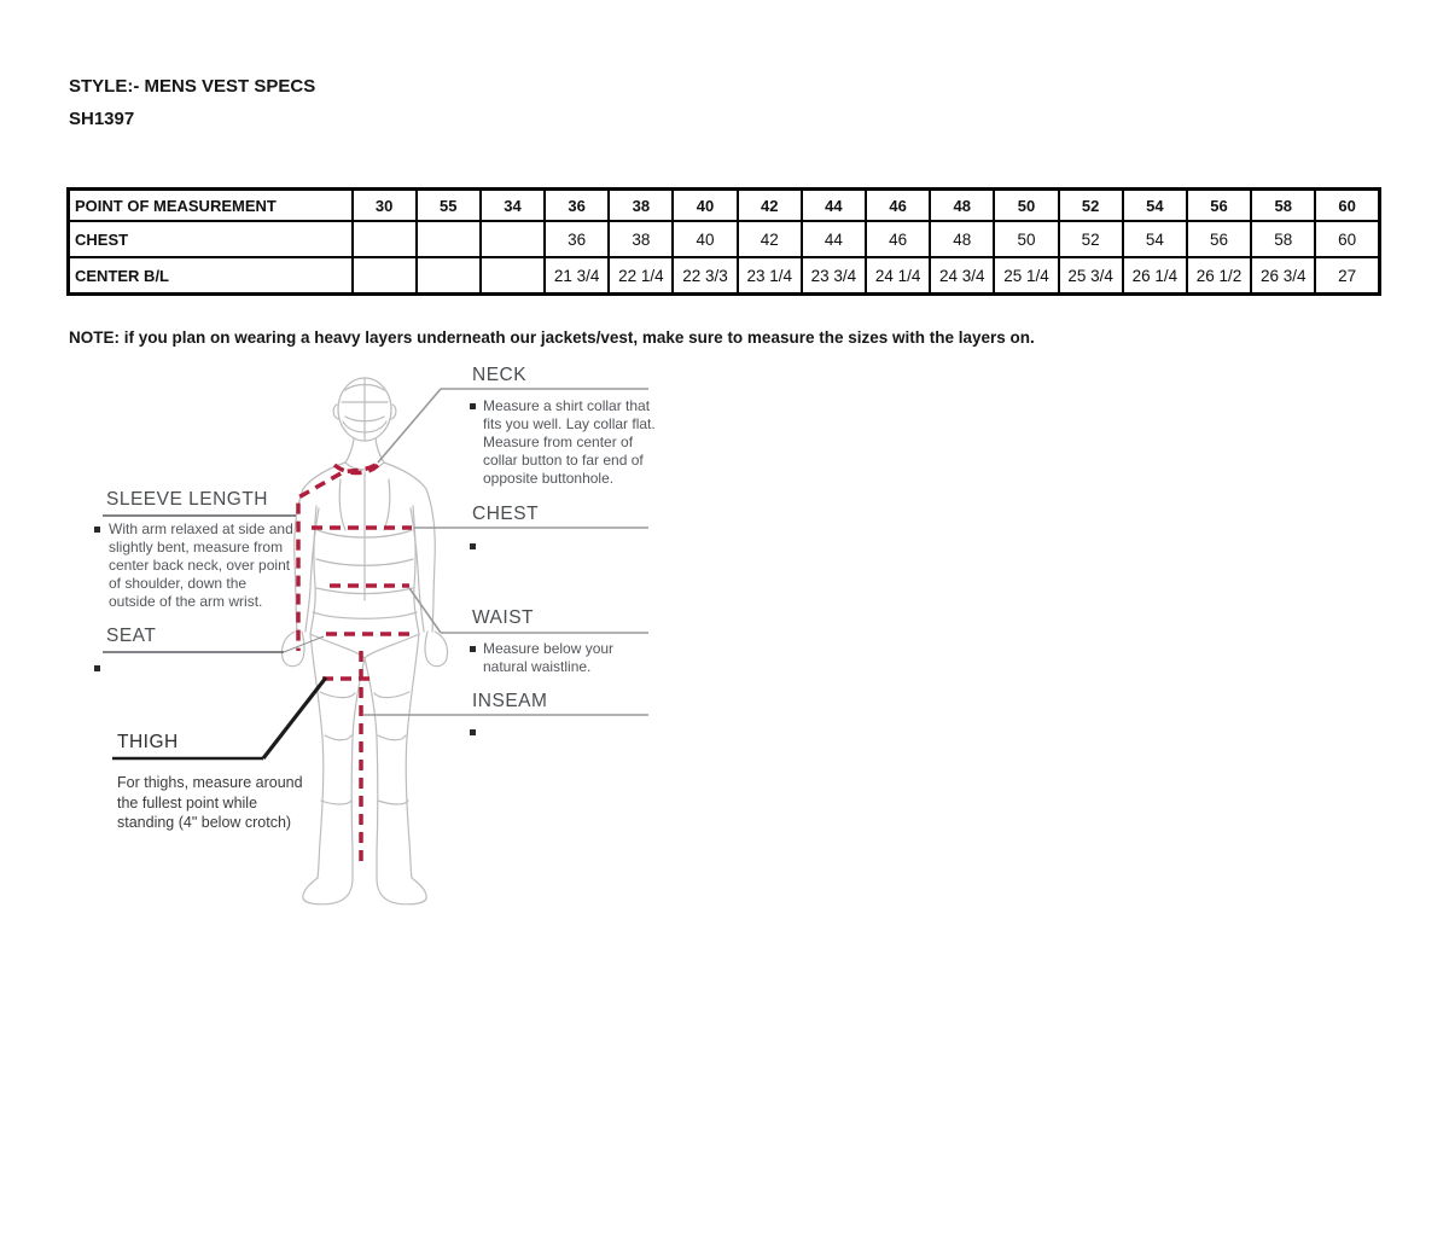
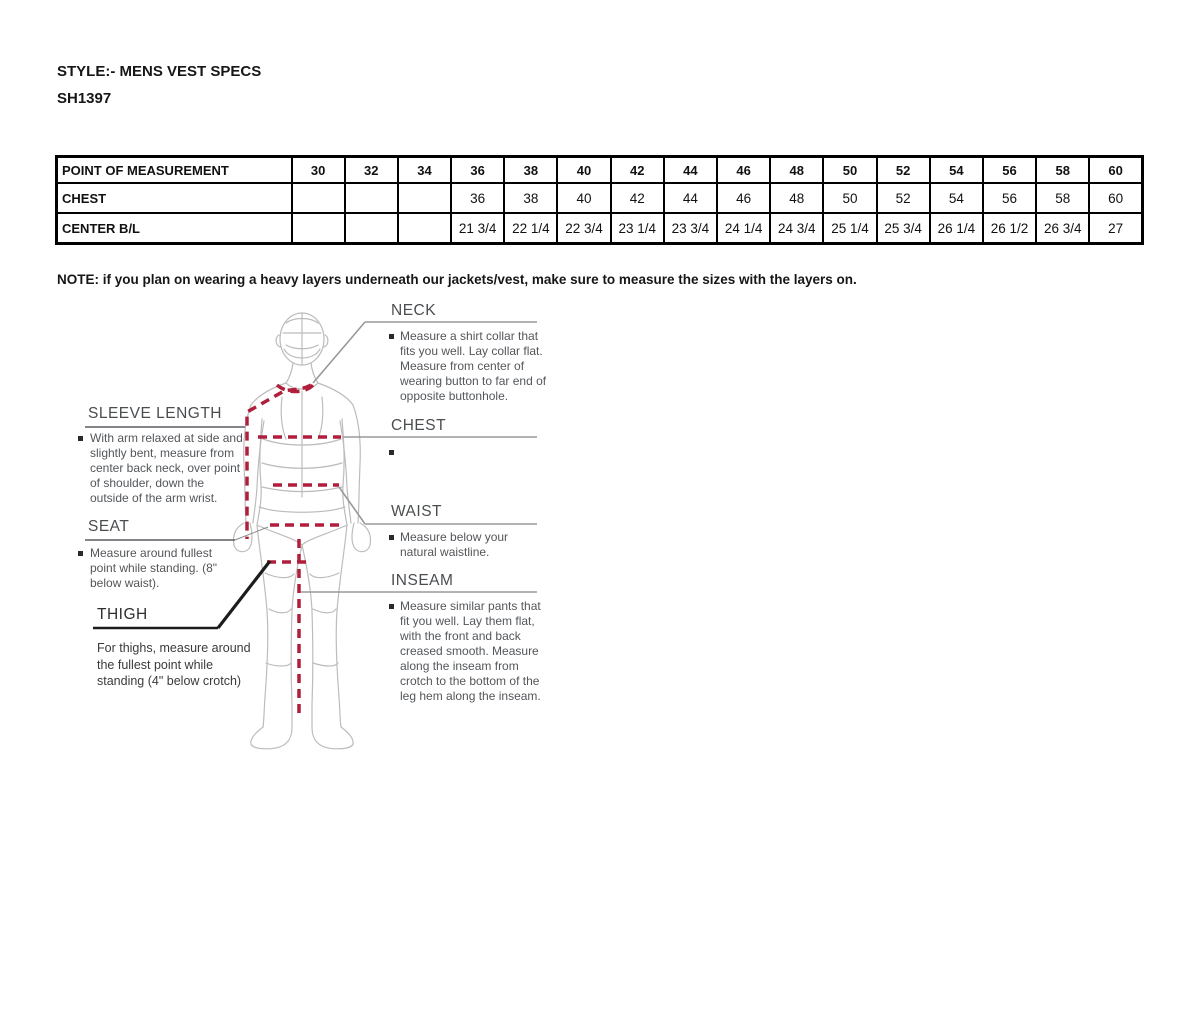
  STYLE:- MENS VEST SPECS
  SH1397
- POINT OF MEASUREMENT	30	55	34	36	38	40	42	44	46	48	50	52	54	56	58	60
+ POINT OF MEASUREMENT	30	32	34	36	38	40	42	44	46	48	50	52	54	56	58	60
  CHEST				36	38	40	42	44	46	48	50	52	54	56	58	60
- CENTER B/L				21 3/4	22 1/4	22 3/3	23 1/4	23 3/4	24 1/4	24 3/4	25 1/4	25 3/4	26 1/4	26 1/2	26 3/4	27
+ CENTER B/L				21 3/4	22 1/4	22 3/4	23 1/4	23 3/4	24 1/4	24 3/4	25 1/4	25 3/4	26 1/4	26 1/2	26 3/4	27
  NOTE: if you plan on wearing a heavy layers underneath our jackets/vest, make sure to measure the sizes with the layers on.
  NECK
- Measure a shirt collar that fits you well. Lay collar flat. Measure from center of collar button to far end of opposite buttonhole.
+ Measure a shirt collar that fits you well. Lay collar flat. Measure from center of wearing button to far end of opposite buttonhole.
  CHEST
  WAIST
  Measure below your natural waistline.
  INSEAM
+ Measure similar pants that fit you well. Lay them flat, with the front and back creased smooth. Measure along the inseam from crotch to the bottom of the leg hem along the inseam.
  SLEEVE LENGTH
  With arm relaxed at side and slightly bent, measure from center back neck, over point of shoulder, down the outside of the arm wrist.
  SEAT
+ Measure around fullest point while standing. (8" below waist).
  THIGH
  For thighs, measure around the fullest point while standing (4" below crotch)
